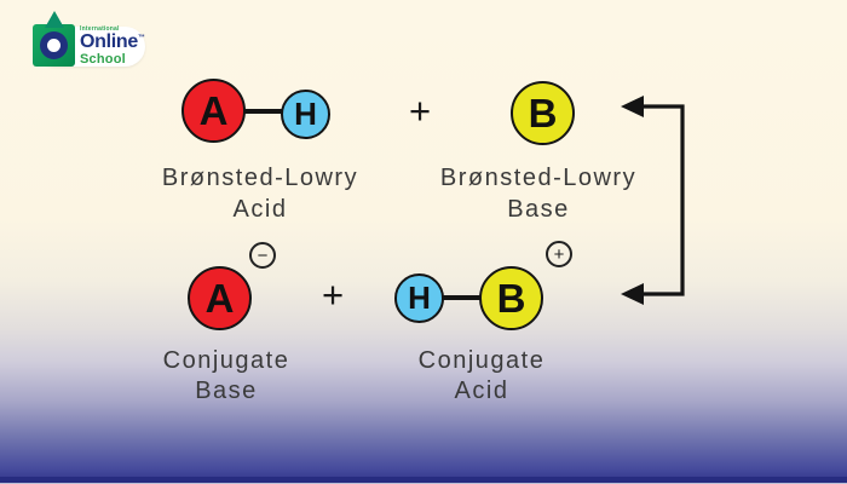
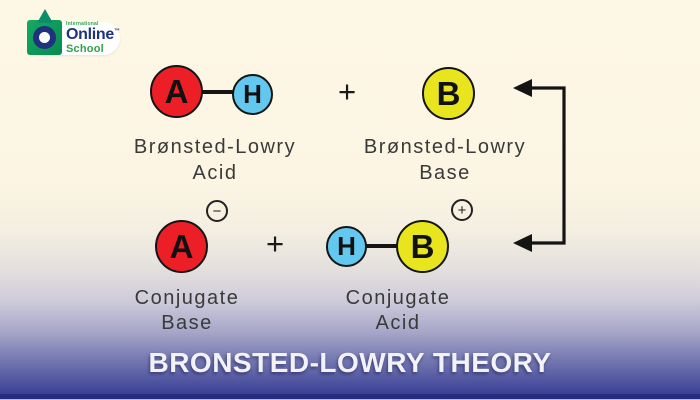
  Online
  School
  A
  H
  +
  B
  Brønsted-Lowry
  Acid
  Brønsted-Lowry
  Base
  −
  A
  +
  H
  B
  +
  Conjugate
  Base
  Conjugate
  Acid
+ BRONSTED-LOWRY THEORY
